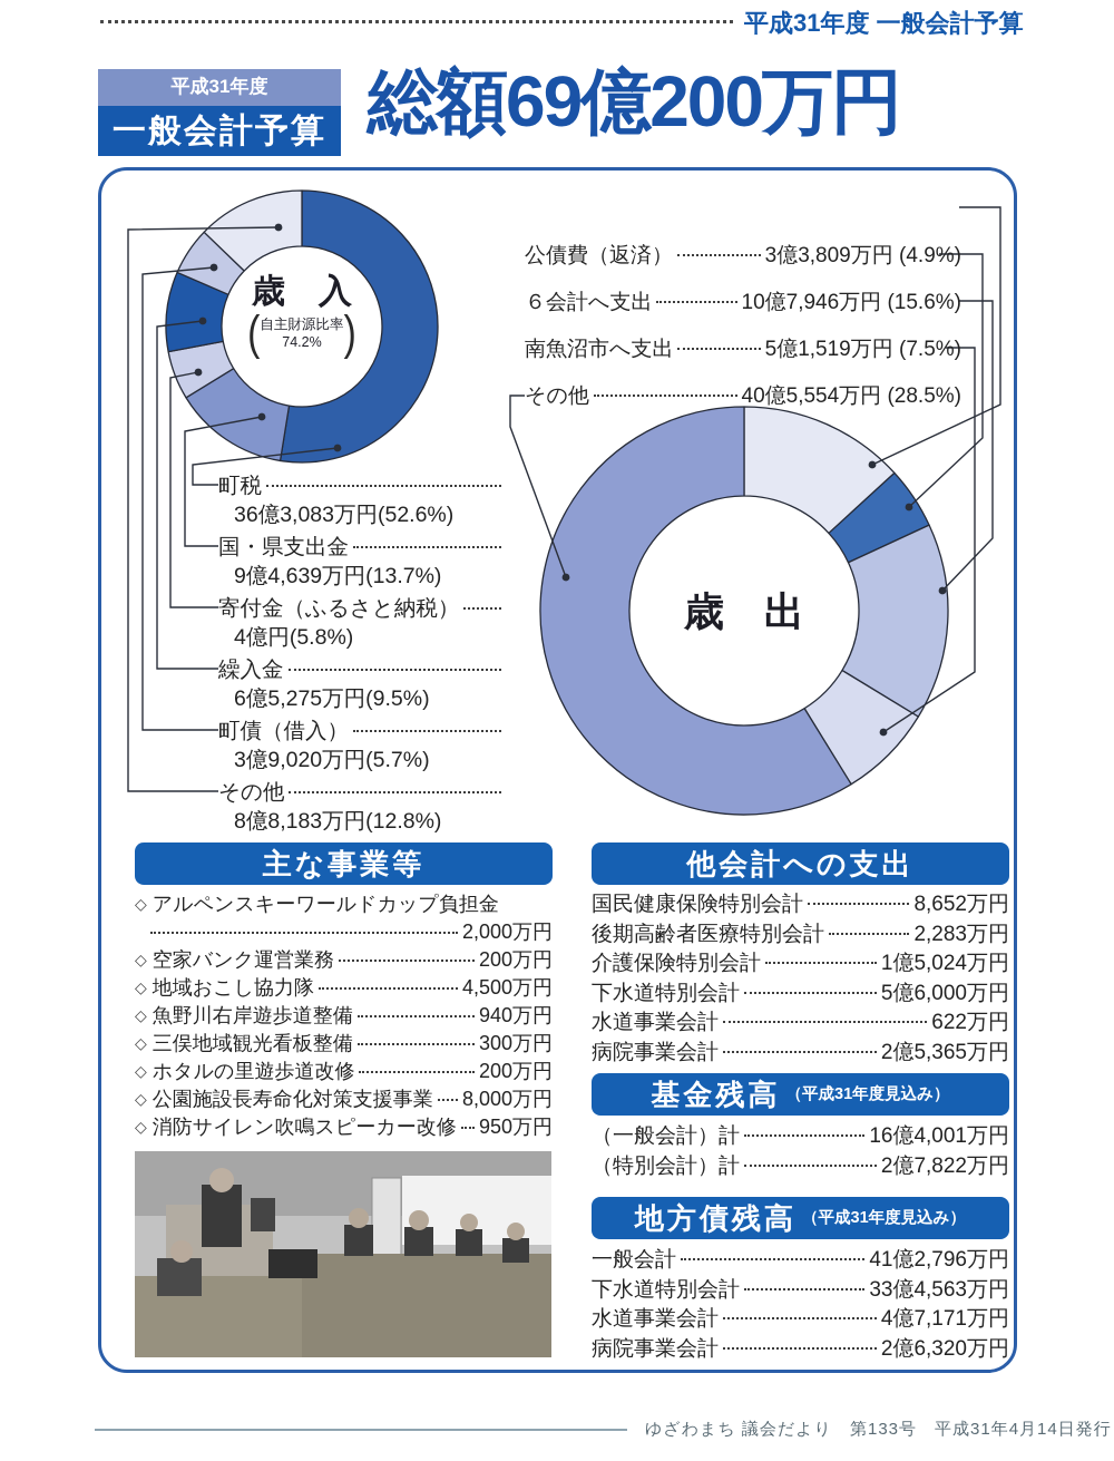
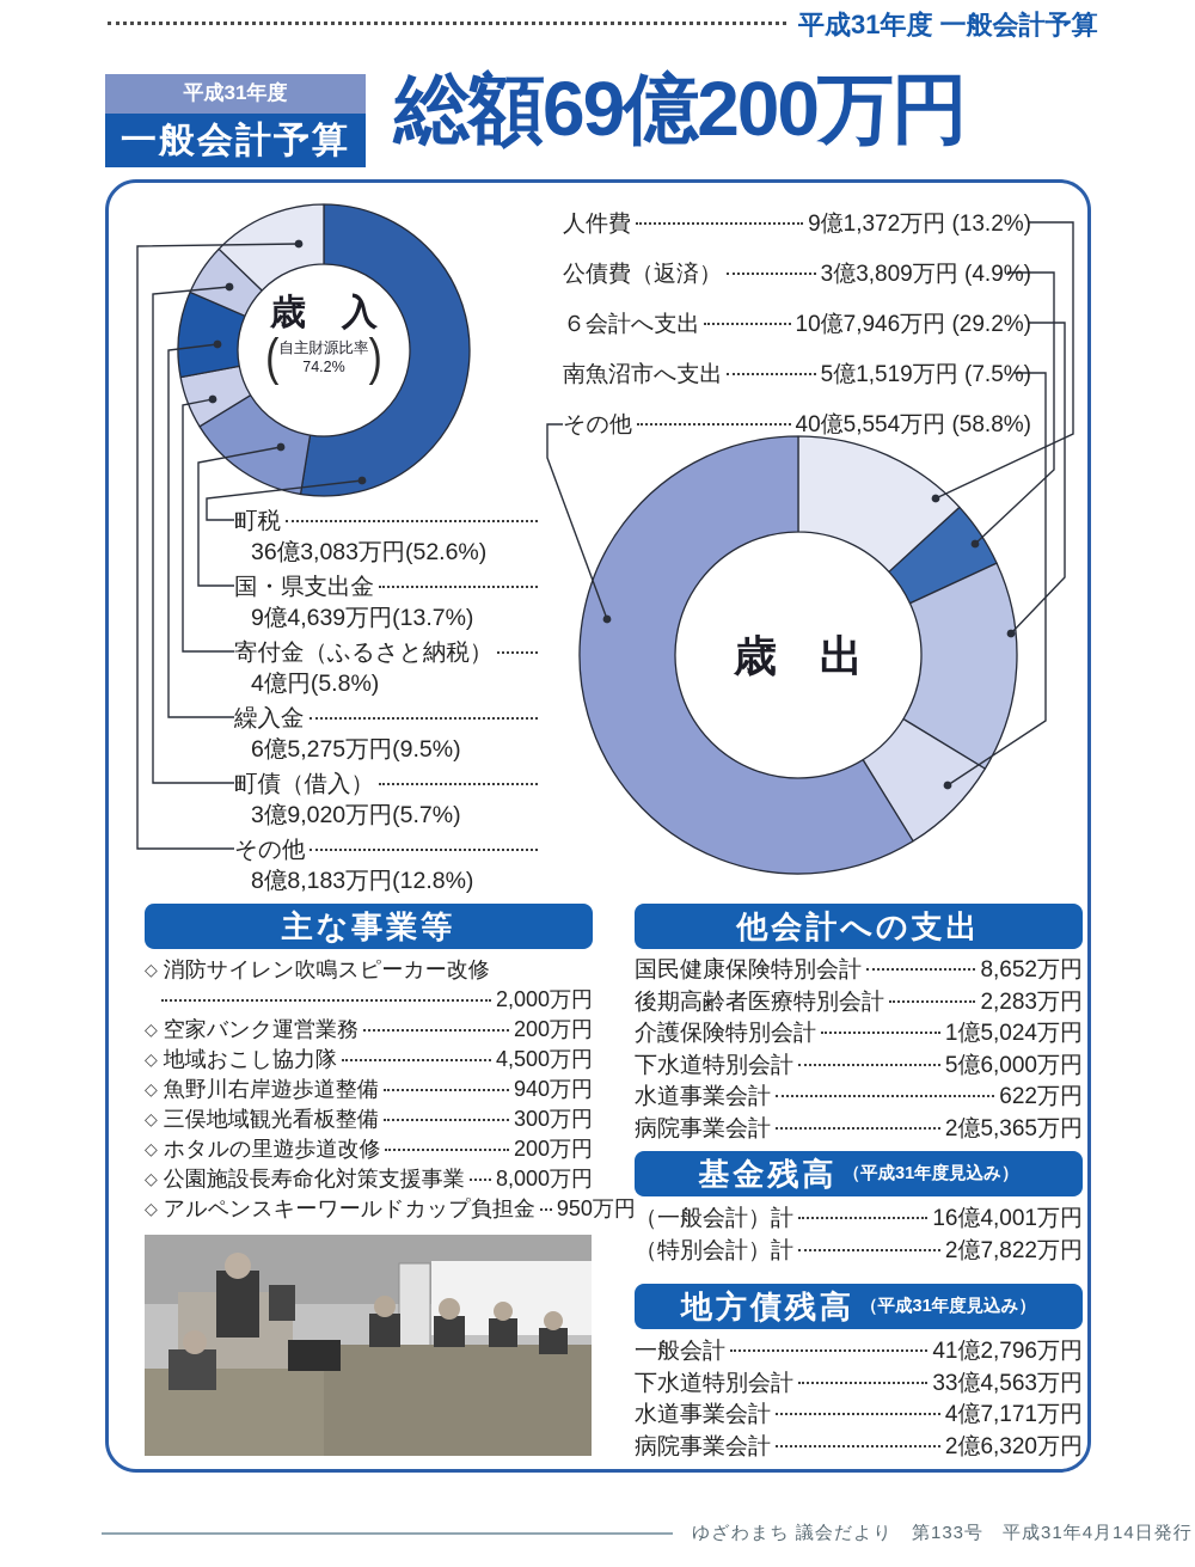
  平成31年度 一般会計予算
  平成31年度
  一般会計予算
  総額69億200万円
  歳 入
  (
  自主財源比率
  74.2%
  )
  歳 出
+ 人件費
+ 9億1,372万円 (13.2%)
  公債費（返済）
  3億3,809万円 (4.9%)
  ６会計へ支出
- 10億7,946万円 (15.6%)
+ 10億7,946万円 (29.2%)
  南魚沼市へ支出
  5億1,519万円 (7.5%)
  その他
- 40億5,554万円 (28.5%)
+ 40億5,554万円 (58.8%)
  町税
  36億3,083万円(52.6%)
  国・県支出金
  9億4,639万円(13.7%)
  寄付金（ふるさと納税）
  4億円(5.8%)
  繰入金
  6億5,275万円(9.5%)
  町債（借入）
  3億9,020万円(5.7%)
  その他
  8億8,183万円(12.8%)
  主な事業等
  ◇
- アルペンスキーワールドカップ負担金
+ 消防サイレン吹鳴スピーカー改修
  2,000万円
  ◇
  空家バンク運営業務
  200万円
  ◇
  地域おこし協力隊
  4,500万円
  ◇
  魚野川右岸遊歩道整備
  940万円
  ◇
  三俣地域観光看板整備
  300万円
  ◇
  ホタルの里遊歩道改修
  200万円
  ◇
  公園施設長寿命化対策支援事業
  8,000万円
  ◇
- 消防サイレン吹鳴スピーカー改修
+ アルペンスキーワールドカップ負担金
  950万円
  他会計への支出
  国民健康保険特別会計
  8,652万円
  後期高齢者医療特別会計
  2,283万円
  介護保険特別会計
  1億5,024万円
  下水道特別会計
  5億6,000万円
  水道事業会計
  622万円
  病院事業会計
  2億5,365万円
  基金残高
  （平成31年度見込み）
  （一般会計）計
  16億4,001万円
  （特別会計）計
  2億7,822万円
  地方債残高
  （平成31年度見込み）
  一般会計
  41億2,796万円
  下水道特別会計
  33億4,563万円
  水道事業会計
  4億7,171万円
  病院事業会計
  2億6,320万円
  ゆざわまち 議会だより 第133号 平成31年4月14日発行
